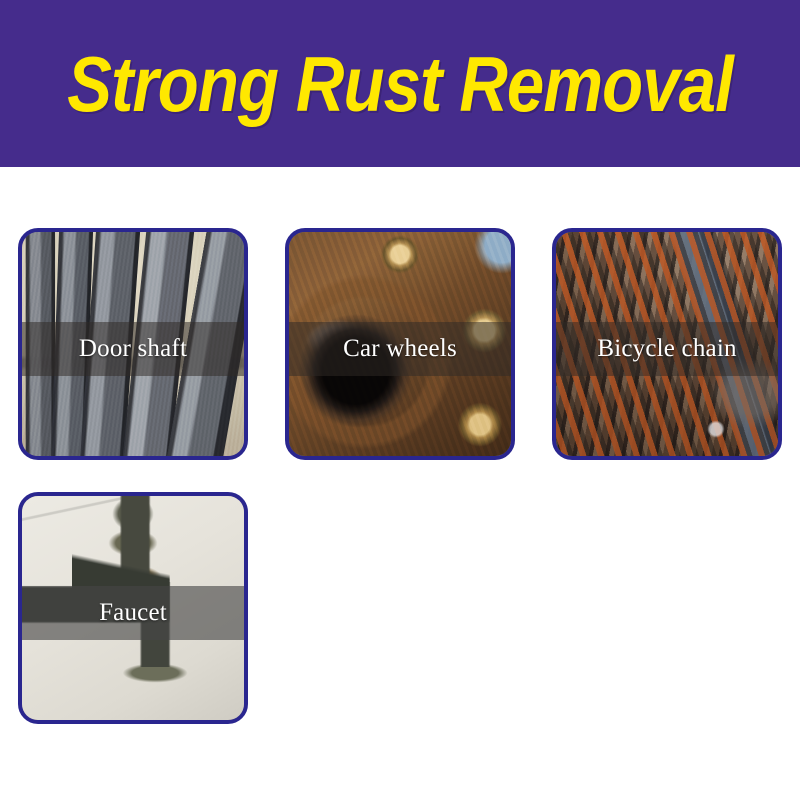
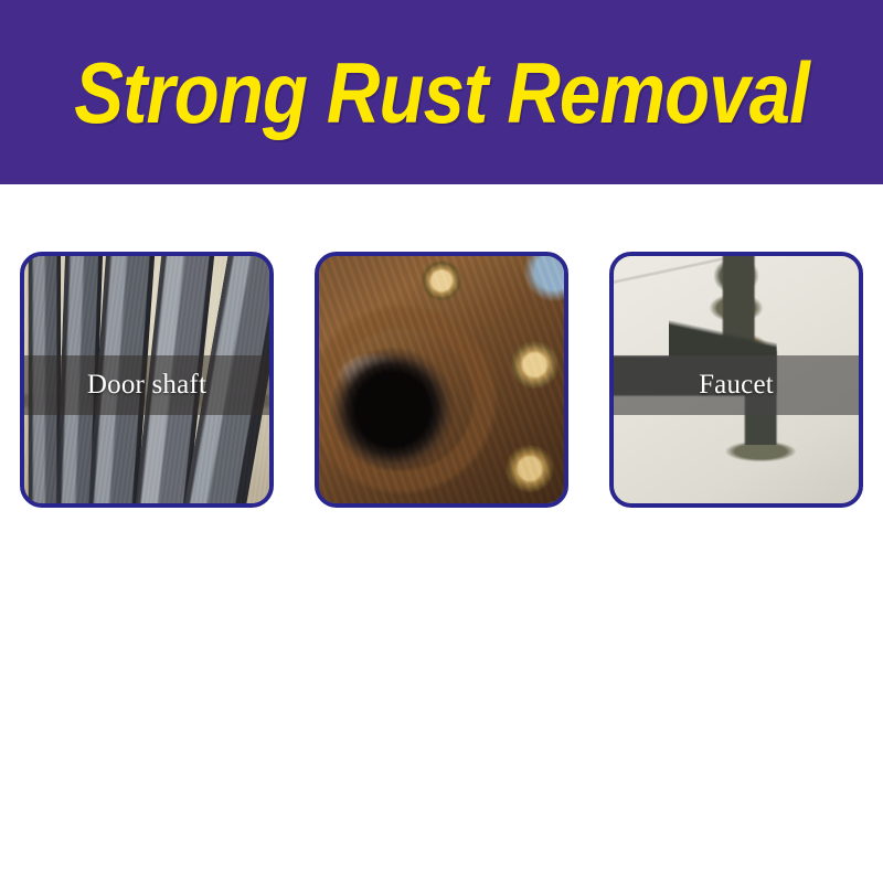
  Strong Rust Removal
  Door shaft
- Car wheels
- Bicycle chain
  Faucet
